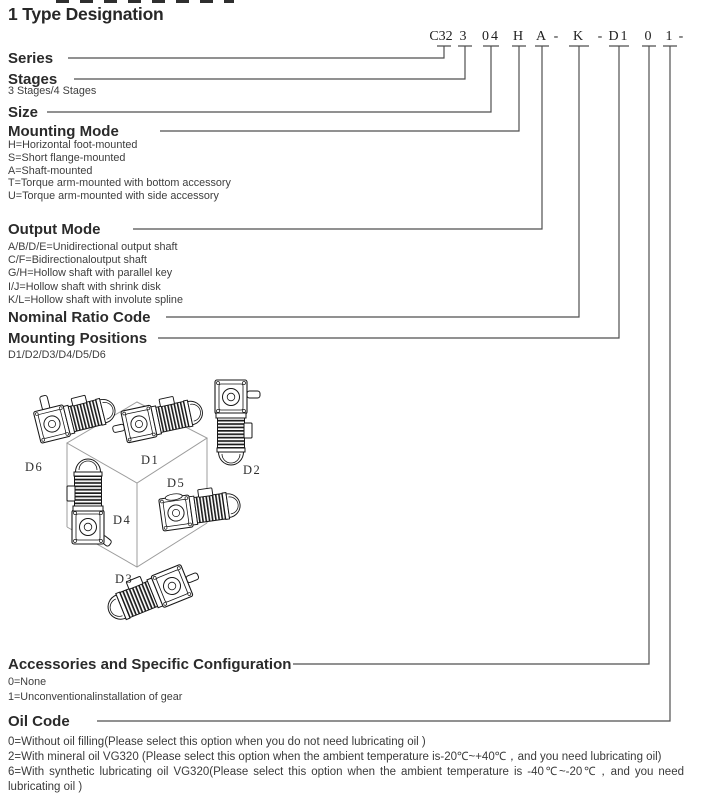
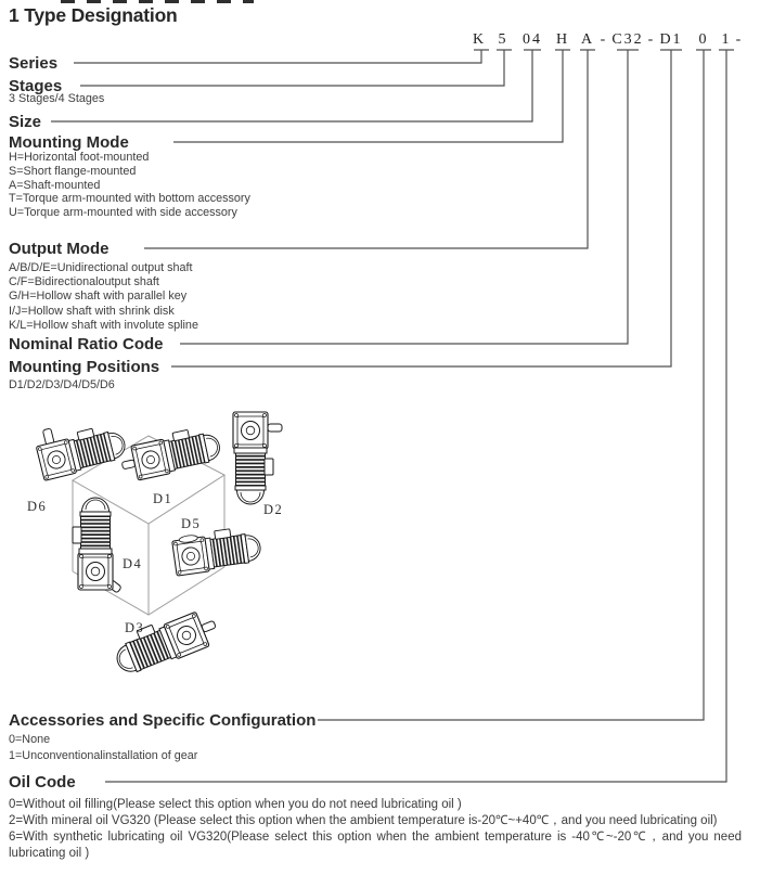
  1 Type Designation
  D6
  D1
  D2
  D4
  D5
  D3
- C32
+ K
- 3
+ 5
  04
  H
  A
  -
- K
+ C32
  -
  D1
  0
  1
  -
  Series
  Stages
  3 Stages/4 Stages
  Size
  Mounting Mode
  H=Horizontal foot-mounted
  S=Short flange-mounted
  A=Shaft-mounted
  T=Torque arm-mounted with bottom accessory
  U=Torque arm-mounted with side accessory
  Output Mode
  A/B/D/E=Unidirectional output shaft
  C/F=Bidirectionaloutput shaft
  G/H=Hollow shaft with parallel key
  I/J=Hollow shaft with shrink disk
  K/L=Hollow shaft with involute spline
  Nominal Ratio Code
  Mounting Positions
  D1/D2/D3/D4/D5/D6
  Accessories and Specific Configuration
  0=None
  1=Unconventionalinstallation of gear
  Oil Code
  0=Without oil filling(Please select this option when you do not need lubricating oil )
  2=With mineral oil VG320 (Please select this option when the ambient temperature is-20℃~+40℃，and you need lubricating oil)
  6=With synthetic lubricating oil VG320(Please select this option when the ambient temperature is -40℃~-20℃，and you need lubricating oil )
